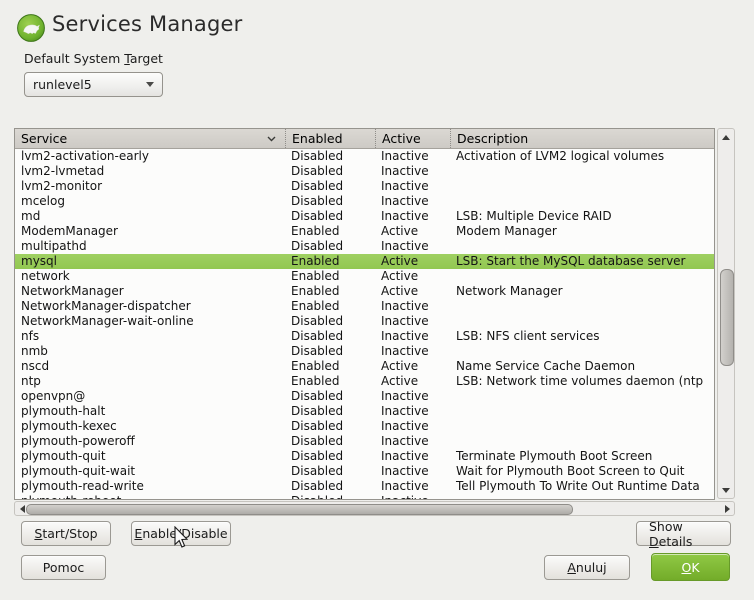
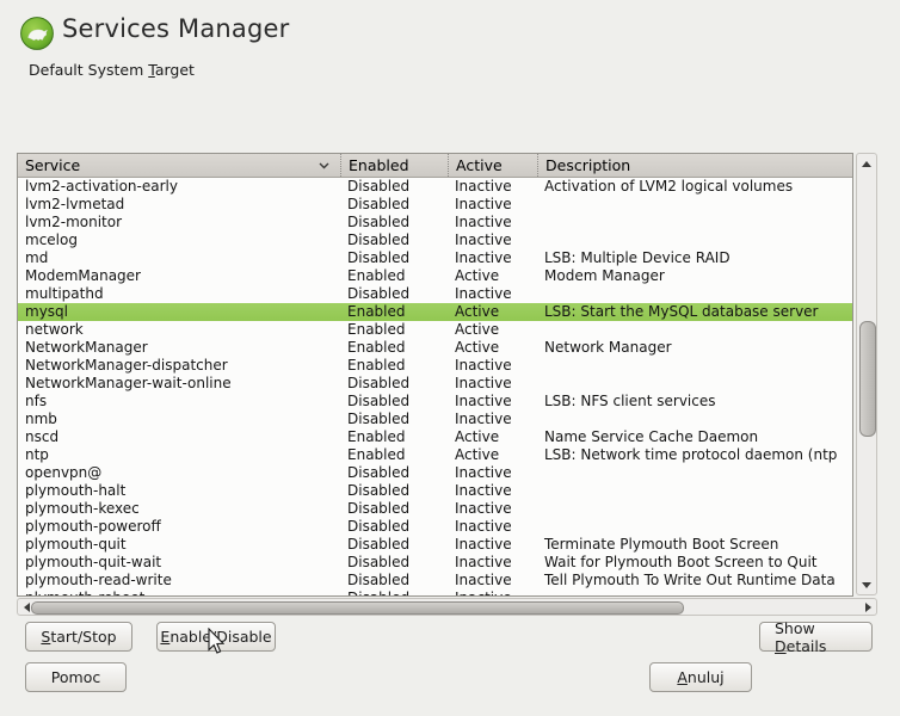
  Services Manager
  Default System Target
- runlevel5
  Service
  Enabled
  Active
  Description
  lvm2-activation-early
  Disabled
  Inactive
  Activation of LVM2 logical volumes
  lvm2-lvmetad
  Disabled
  Inactive
  lvm2-monitor
  Disabled
  Inactive
  mcelog
  Disabled
  Inactive
  md
  Disabled
  Inactive
  LSB: Multiple Device RAID
  ModemManager
  Enabled
  Active
  Modem Manager
  multipathd
  Disabled
  Inactive
  mysql
  Enabled
  Active
  LSB: Start the MySQL database server
  network
  Enabled
  Active
  NetworkManager
  Enabled
  Active
  Network Manager
  NetworkManager-dispatcher
  Enabled
  Inactive
  NetworkManager-wait-online
  Disabled
  Inactive
  nfs
  Disabled
  Inactive
  LSB: NFS client services
  nmb
  Disabled
  Inactive
  nscd
  Enabled
  Active
  Name Service Cache Daemon
  ntp
  Enabled
  Active
- LSB: Network time volumes daemon (ntp
+ LSB: Network time protocol daemon (ntp
  openvpn@
  Disabled
  Inactive
  plymouth-halt
  Disabled
  Inactive
  plymouth-kexec
  Disabled
  Inactive
  plymouth-poweroff
  Disabled
  Inactive
  plymouth-quit
  Disabled
  Inactive
  Terminate Plymouth Boot Screen
  plymouth-quit-wait
  Disabled
  Inactive
  Wait for Plymouth Boot Screen to Quit
  plymouth-read-write
  Disabled
  Inactive
  Tell Plymouth To Write Out Runtime Data
  Start/Stop
  EnableDisable
  Show Details
  Pomoc
  Anuluj
- OK
